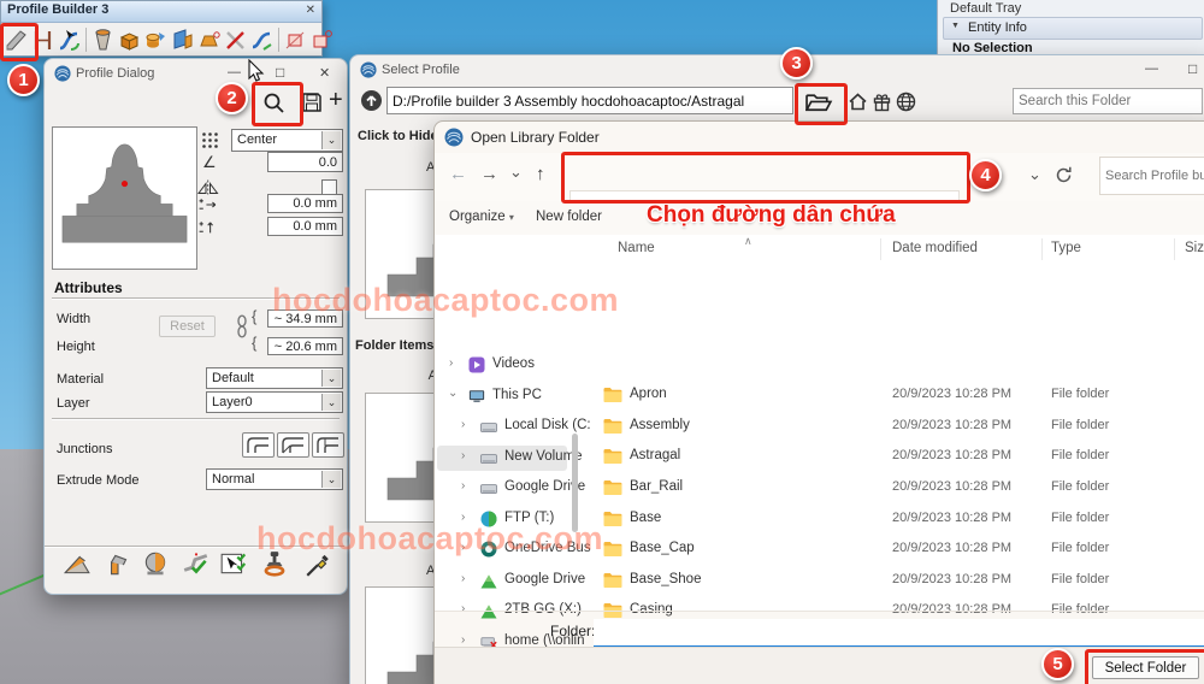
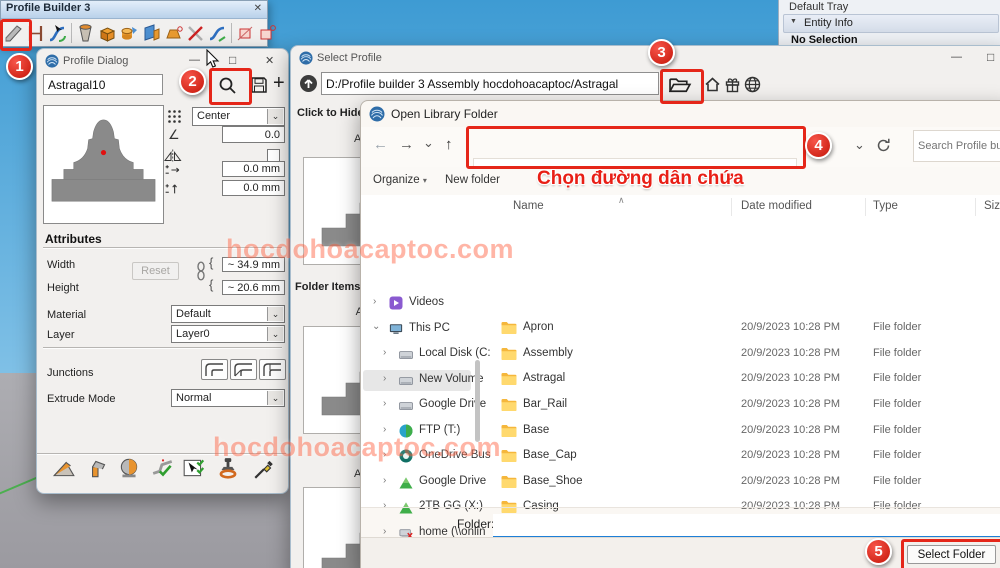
  Default Tray
  Entity Info
  No Selection
  Profile Builder 3
  ✕
  Profile Dialog
  —
  □
  ✕
+ Astragal10
  +
  Center
  ⌄
  ∠
  0.0
  0.0 mm
  0.0 mm
  Attributes
  Width
  Height
  Reset
  {
  {
  ~ 34.9 mm
  ~ 20.6 mm
  Material
  Default
  ⌄
  Layer
  Layer0
  ⌄
  Junctions
  Extrude Mode
  Normal
  ⌄
  Select Profile
  —
  □
  D:/Profile builder 3 Assembly hocdohoacaptoc/Astragal
- Search this Folder
  Click to Hid
  Folder Items
  Open Library Folder
  ←
  →
  ⌄
  ↑
  ⌄
  Search Profile bu
  Organize ▾
  New folder
  Name
  ∧
  Date modified
  Type
  Siz
  ›
  Videos
  ⌄
  This PC
  ›
  Local Disk (C:
  ›
  New Volume
  ›
  Google Drie
  ›
  FTP (T:)
  ›
  OneDrive Bus
  ›
  Google Drive
  ›
  2TB GG (X:)
  ›
  home (\\onlin
  Apron
  20/9/2023 10:28 PM
  File folder
  Assembly
  20/9/2023 10:28 PM
  File folder
  Astragal
  20/9/2023 10:28 PM
  File folder
  Bar_Rail
  20/9/2023 10:28 PM
  File folder
  Base
  20/9/2023 10:28 PM
  File folder
  Base_Cap
  20/9/2023 10:28 PM
  File folder
  Base_Shoe
  20/9/2023 10:28 PM
  File folder
  Casing
  20/9/2023 10:28 PM
  File folder
  Folder
  Select Folder
  hocdohoacaptoc.com
  hocdohoacaptoc.com
  1
  2
  3
  4
  5
  Chọn đường dẫn chứa
